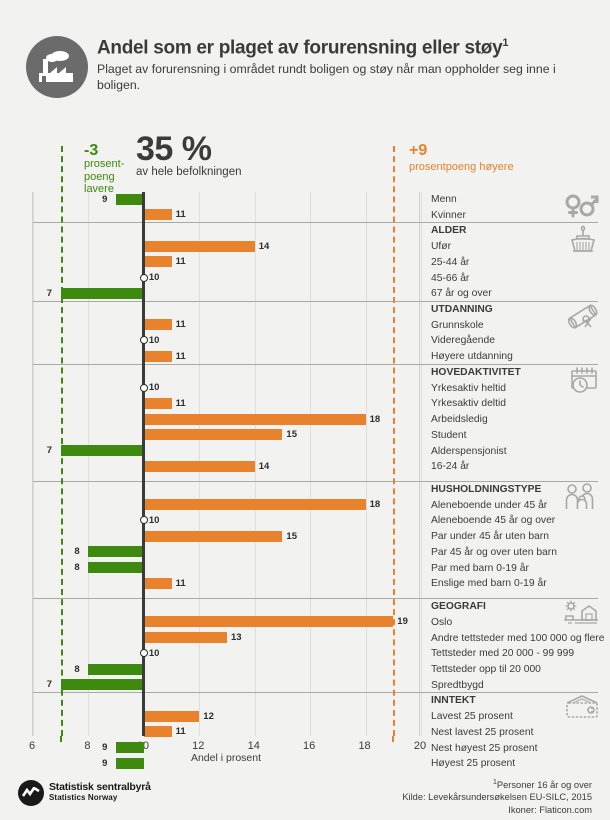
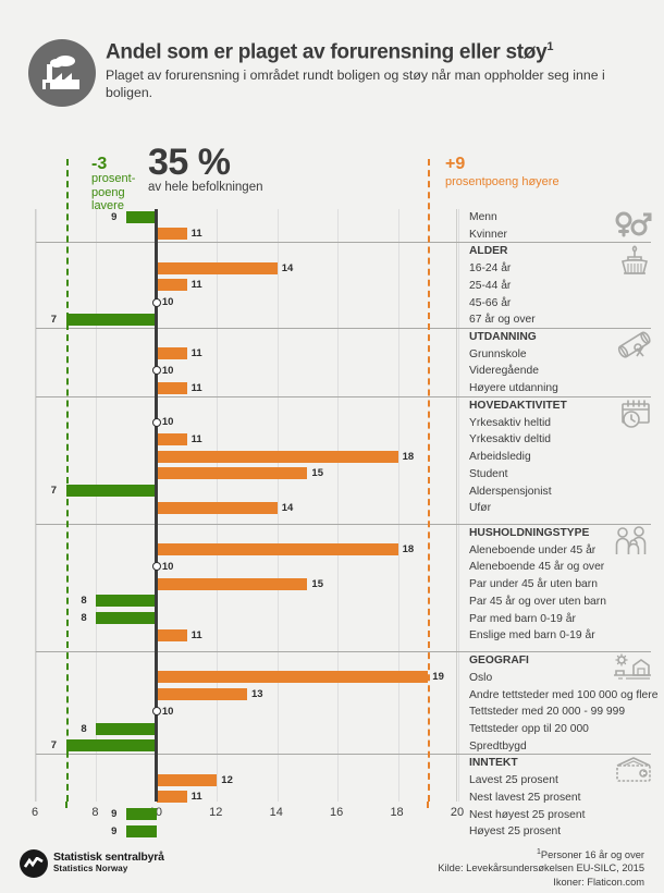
  Andel som er plaget av forurensning eller støy1
  Plaget av forurensning i området rundt boligen og støy når man oppholder seg inne i boligen.
  -3
  prosent- poeng lavere
  35 %
  av hele befolkningen
  +9
  prosentpoeng høyere
  9
  11
  14
  11
  10
  7
  11
  10
  11
  10
  11
  18
  15
  7
  14
  18
  10
  15
  8
  8
  11
  19
  13
  10
  8
  7
  12
  11
  9
  9
  Menn
  Kvinner
  ALDER
- Ufør
+ 16-24 år
  25-44 år
  45-66 år
  67 år og over
  UTDANNING
  Grunnskole
  Videregående
  Høyere utdanning
  HOVEDAKTIVITET
  Yrkesaktiv heltid
  Yrkesaktiv deltid
  Arbeidsledig
  Student
  Alderspensjonist
- 16-24 år
+ Ufør
  HUSHOLDNINGSTYPE
  Aleneboende under 45 år
  Aleneboende 45 år og over
  Par under 45 år uten barn
  Par 45 år og over uten barn
  Par med barn 0-19 år
  Enslige med barn 0-19 år
  GEOGRAFI
  Oslo
  Andre tettsteder med 100 000 og flere
  Tettsteder med 20 000 - 99 999
  Tettsteder opp til 20 000
  Spredtbygd
  INNTEKT
  Lavest 25 prosent
  Nest lavest 25 prosent
  Nest høyest 25 prosent
  Høyest 25 prosent
  6
  8
  12
  14
  16
  18
  20
- Andel i prosent
  Statistisk sentralbyrå
  Statistics Norway
  Personer 16 år og over
  Kilde: Levekårsundersøkelsen EU-SILC, 2015
  Ikoner: Flaticon.com
